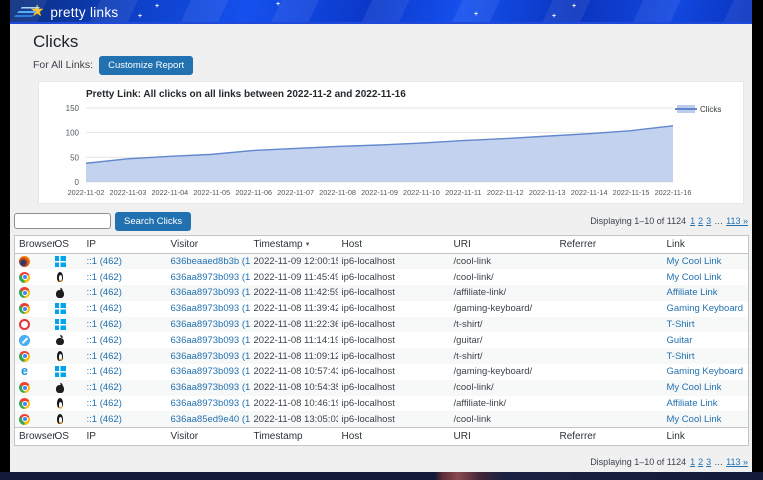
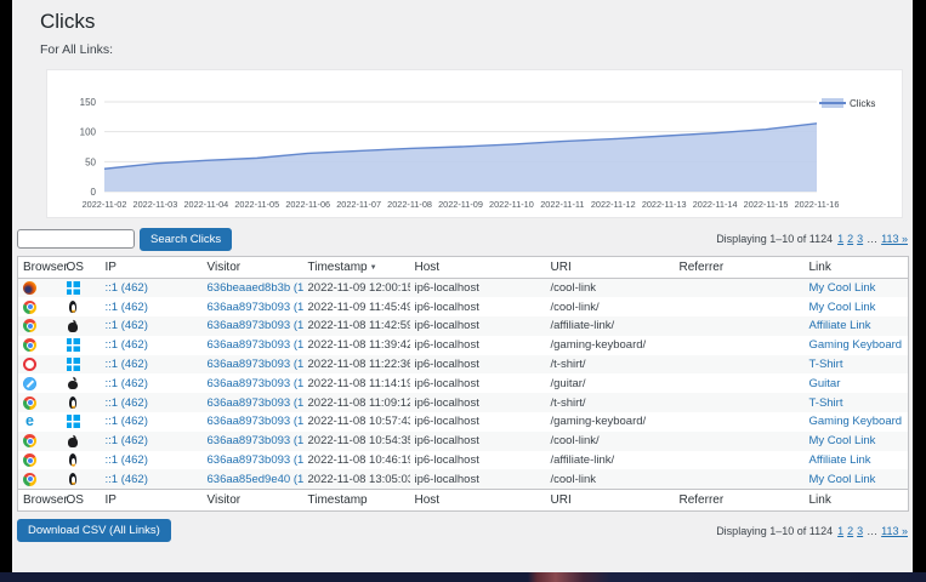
- ★
- pretty links
  Clicks
  For All Links:
- Customize Report
- Pretty Link: All clicks on all links between 2022-11-2 and 2022-11-16
  0
  50
  100
  150
  2022-11-02
  2022-11-03
  2022-11-04
  2022-11-05
  2022-11-06
  2022-11-07
  2022-11-08
  2022-11-09
  2022-11-10
  2022-11-11
  2022-11-12
  2022-11-13
  2022-11-14
  2022-11-15
  2022-11-16
  Clicks
  Search Clicks
  Displaying 1–10 of 1124
  1
  2
  3
  …
  113 »
  Browser	OS	IP	Visitor	Timestamp	Host	URI	Referrer	Link
  		::1 (462)	636beaaed8b3b (1	2022-11-09 12:00:1	ip6-localhost	/cool-link		My Cool Link
  		::1 (462)	636aa8973b093 (1	2022-11-09 11:45:4	ip6-localhost	/cool-link/		My Cool Link
  		::1 (462)	636aa8973b093 (1	2022-11-08 11:42:5	ip6-localhost	/affiliate-link/		Affiliate Link
  		::1 (462)	636aa8973b093 (1	2022-11-08 11:39:4	ip6-localhost	/gaming-keyboard/		Gaming Keyboard
  		::1 (462)	636aa8973b093 (1	2022-11-08 11:22:3	ip6-localhost	/t-shirt/		T-Shirt
  		::1 (462)	636aa8973b093 (1	2022-11-08 11:14:1	ip6-localhost	/guitar/		Guitar
  		::1 (462)	636aa8973b093 (1	2022-11-08 11:09:1	ip6-localhost	/t-shirt/		T-Shirt
  e		::1 (462)	636aa8973b093 (1	2022-11-08 10:57:4	ip6-localhost	/gaming-keyboard/		Gaming Keyboard
  		::1 (462)	636aa8973b093 (1	2022-11-08 10:54:3	ip6-localhost	/cool-link/		My Cool Link
  		::1 (462)	636aa8973b093 (1	2022-11-08 10:46:1	ip6-localhost	/affiliate-link/		Affiliate Link
  		::1 (462)	636aa85ed9e40 (1	2022-11-08 13:05:0	ip6-localhost	/cool-link		My Cool Link
  Browser	OS	IP	Visitor	Timestamp	Host	URI	Referrer	Link
+ Download CSV (All Links)
  Displaying 1–10 of 1124
  1
  2
  3
  …
  113 »
